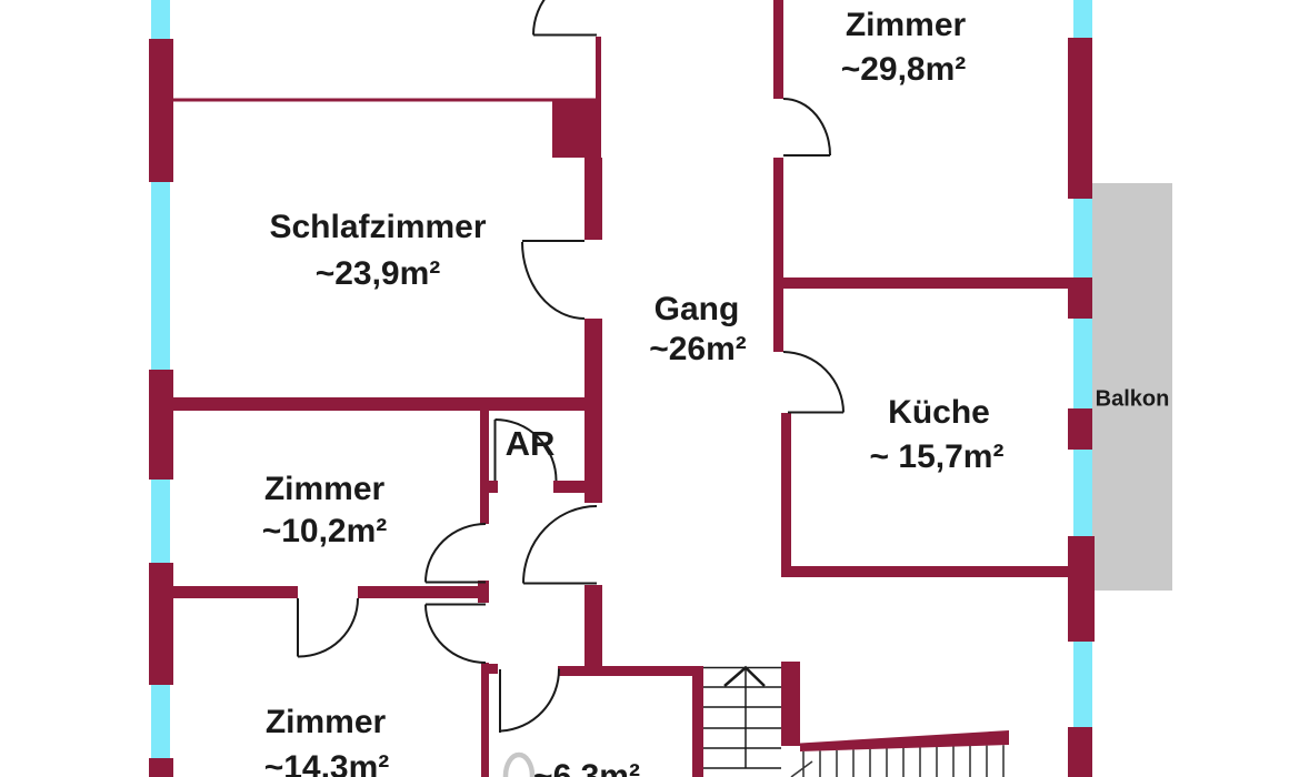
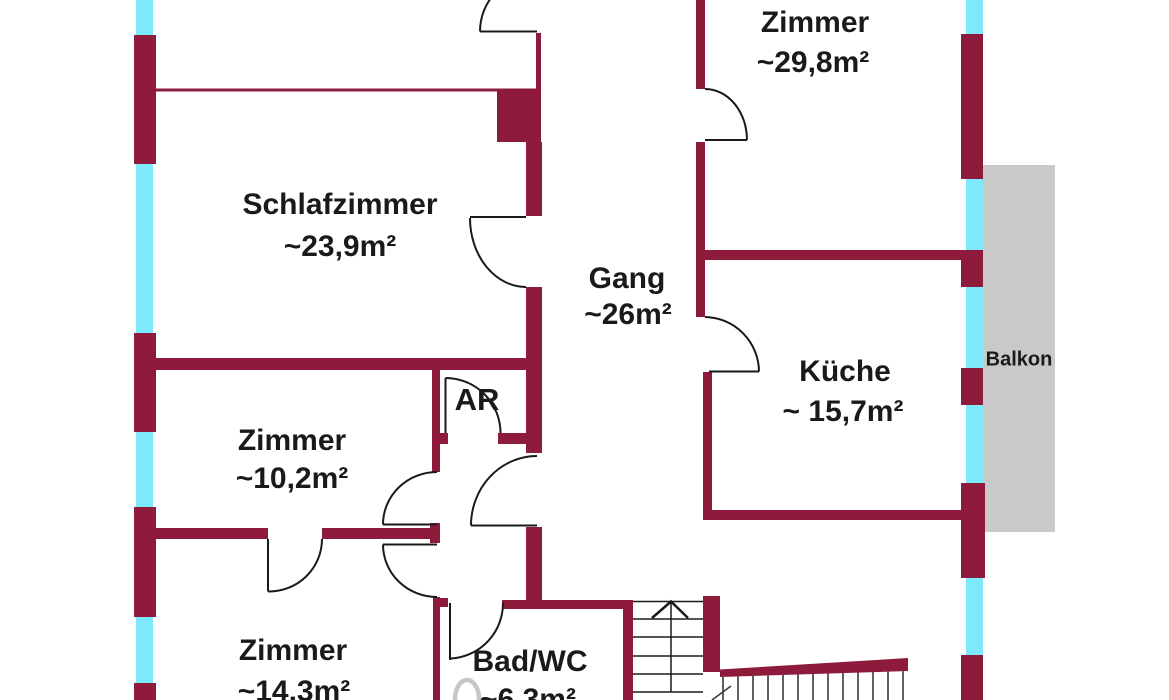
  Schlafzimmer
  ~23,9m²
  Zimmer
  ~29,8m²
  Gang
  ~26m²
  Küche
  ~ 15,7m²
  Zimmer
  ~10,2m²
  Zimmer
  ~14,3m²
+ Bad/WC
  AR
  Balkon
